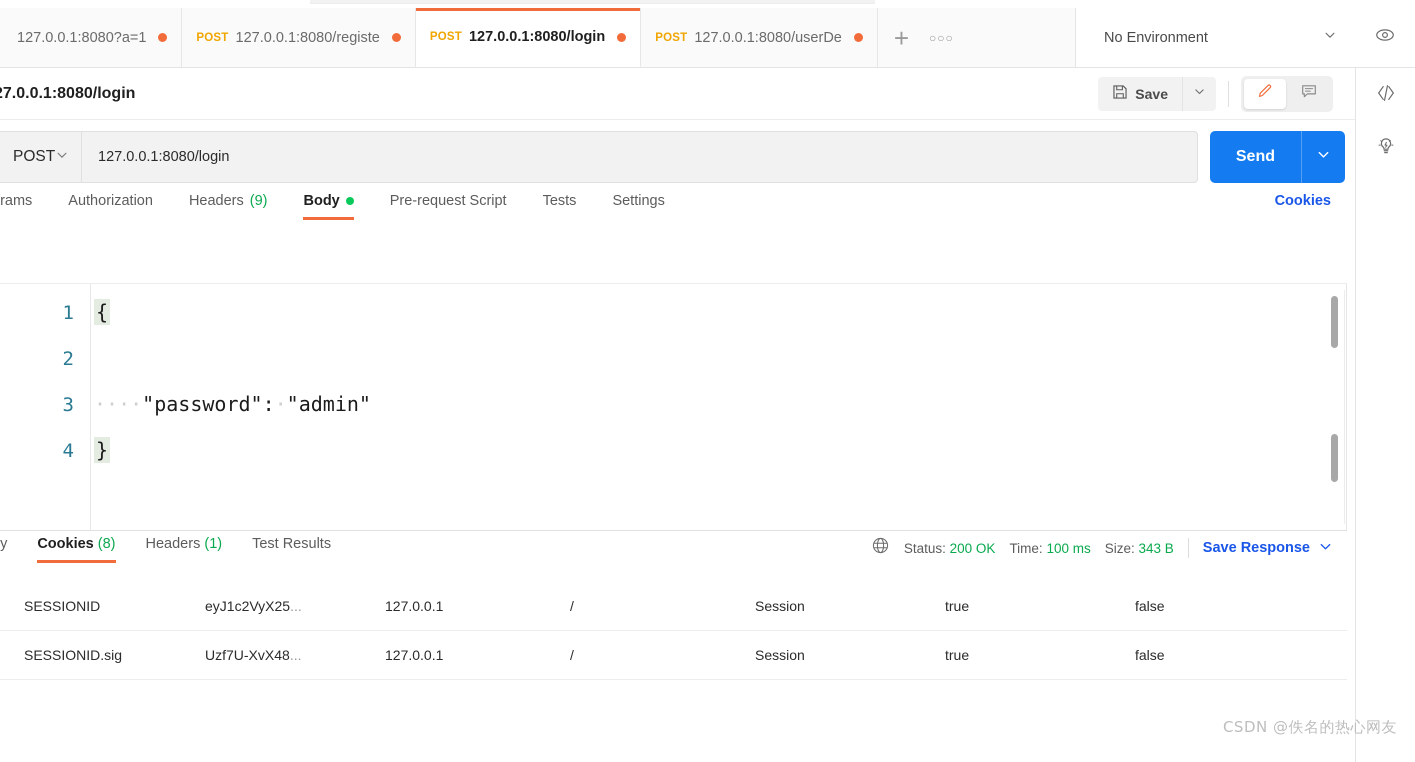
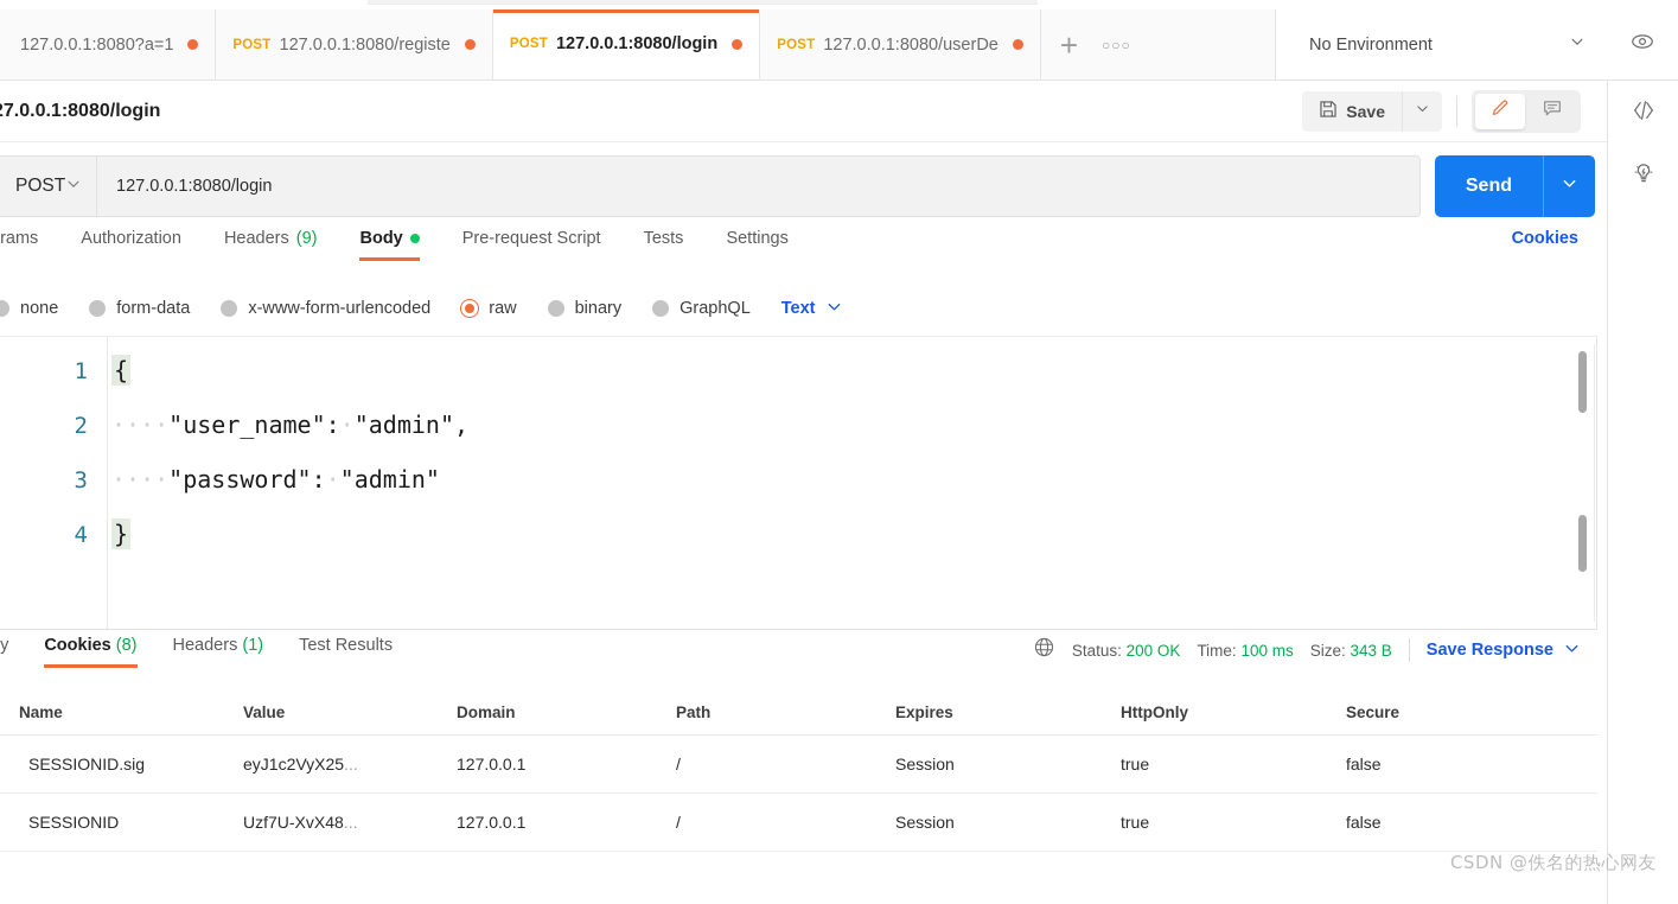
  127.0.0.1:8080?a=1
  POST
  127.0.0.1:8080/registe
  POST
  127.0.0.1:8080/login
  POST
  127.0.0.1:8080/userDe
  +
  ○○○
  No Environment
  7.0.0.1:8080/login
  Save
  POST
  127.0.0.1:8080/login
  Send
  rams
  Authorization
  Headers
  (9)
  Body
  Pre-request Script
  Tests
  Settings
  Cookies
+ none
+ form-data
+ x-www-form-urlencoded
+ raw
+ binary
+ GraphQL
+ Text
  1
  2
  3
  4
  {
+ ····"user_name":·"admin",
  ····"password":·"admin"
  }
  Cookies (8)
  Headers (1)
  Test Results
  Status: 200 OK
  Time: 100 ms
  Size: 343 B
  Save Response
+ Name
+ Value
+ Domain
+ Path
+ Expires
+ HttpOnly
+ Secure
- SESSIONID
+ SESSIONID.sig
  eyJ1c2VyX25...
  127.0.0.1
  /
  Session
  true
  false
- SESSIONID.sig
+ SESSIONID
  Uzf7U-XvX48...
  127.0.0.1
  /
  Session
  true
  false
  CSDN @佚名的热心网友
